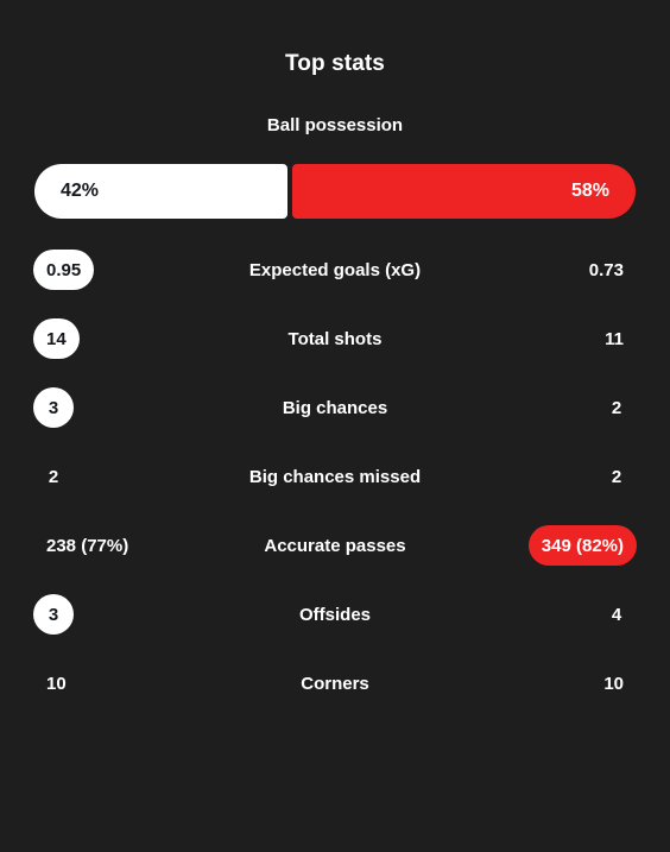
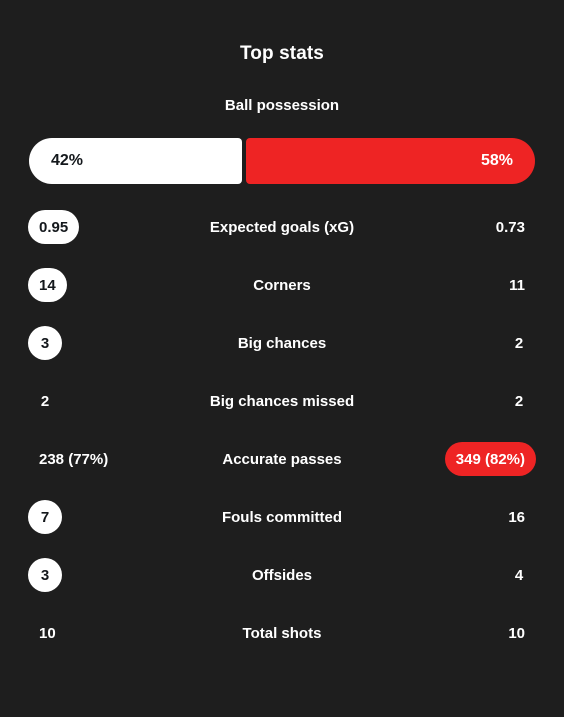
  Top stats
  Ball possession
  42%
  58%
  0.95
  Expected goals (xG)
  0.73
  14
- Total shots
+ Corners
  11
  3
  Big chances
  2
  2
  Big chances missed
  2
  238 (77%)
  Accurate passes
  349 (82%)
+ 7
+ Fouls committed
+ 16
  3
  Offsides
  4
  10
- Corners
+ Total shots
  10
